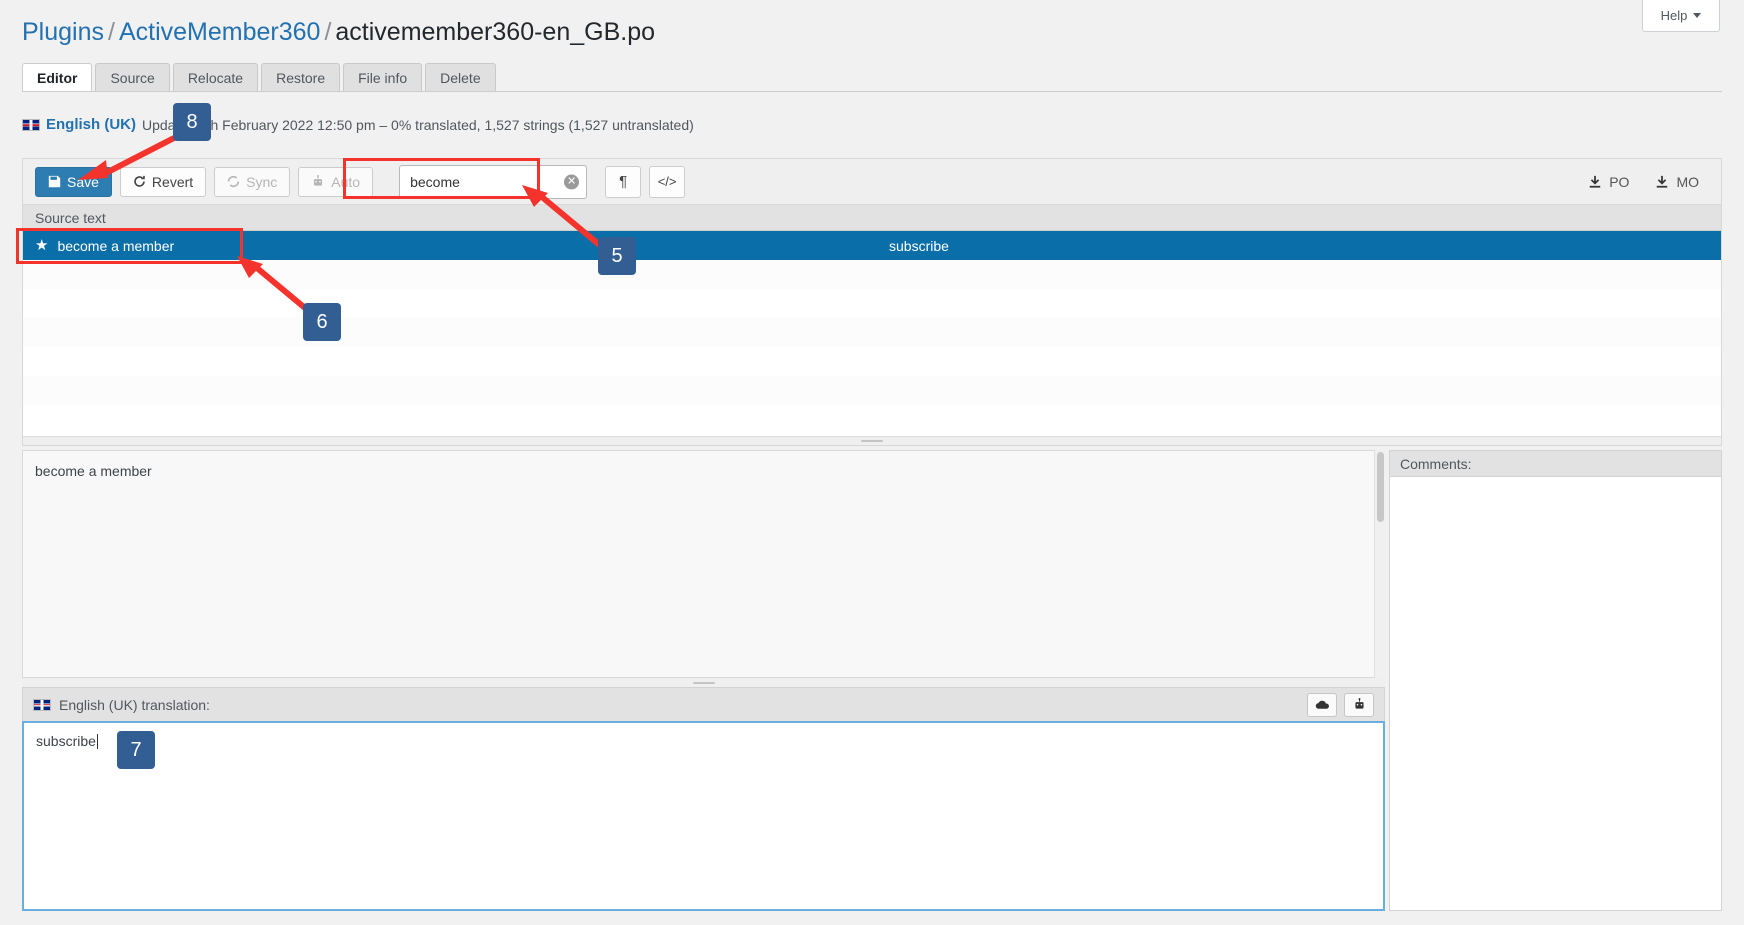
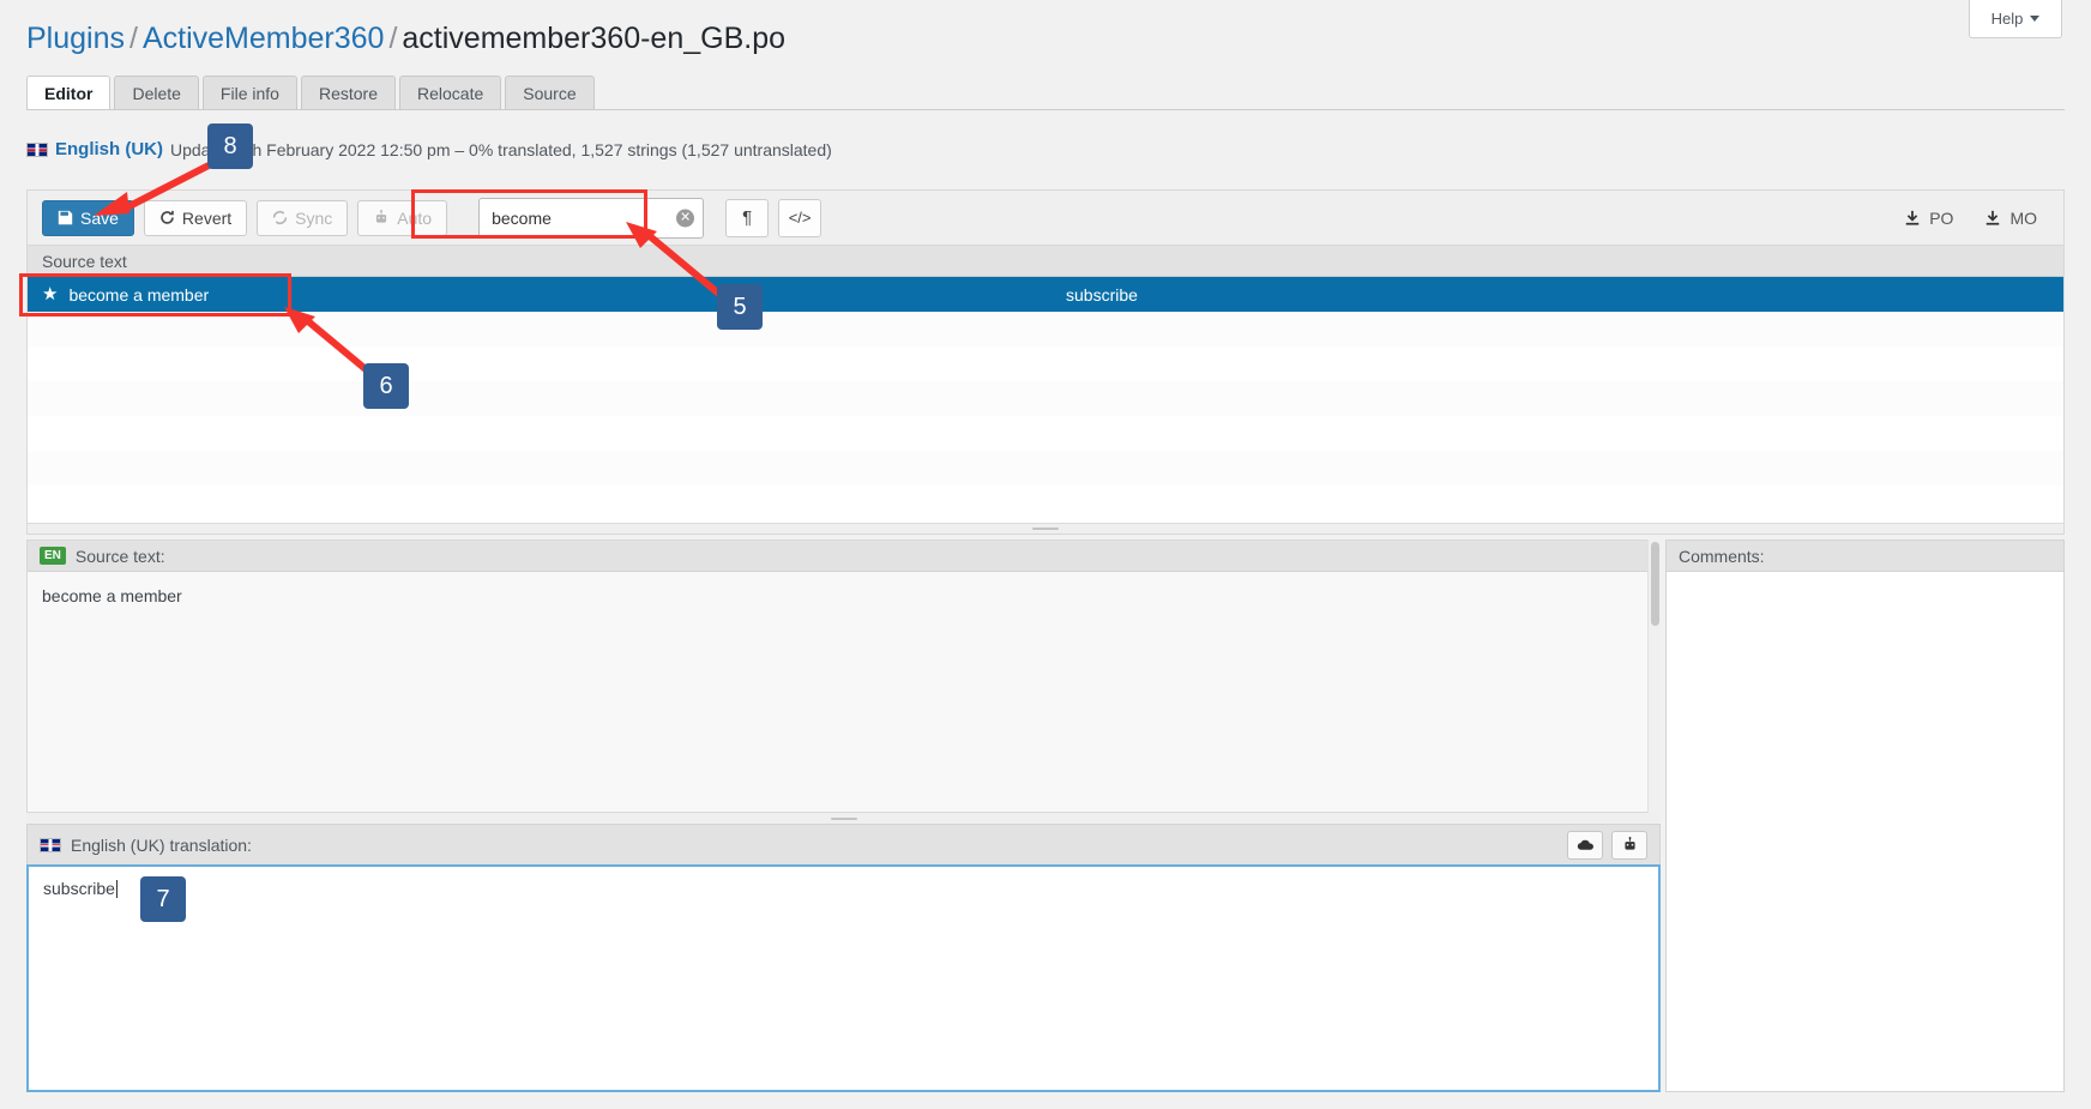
  Help
  Plugins / ActiveMember360 / activemember360-en_GB.po
  Editor
- Source
+ Delete
- Relocate
+ File info
  Restore
- File info
+ Relocate
- Delete
+ Source
  English (UK)
  Updah February 2022 12:50 pm – 0% translated, 1,527 strings (1,527 untranslated)
  Save
  Revert
  Sync
  Auto
  become
  ✕
  ¶
  </>
  PO
  MO
  Source text
  ★
  become a member
  subscribe
+ EN
+ Source text:
  become a member
  English (UK) translation:
  subscribe
  Comments:
  5
  6
  7
  8
